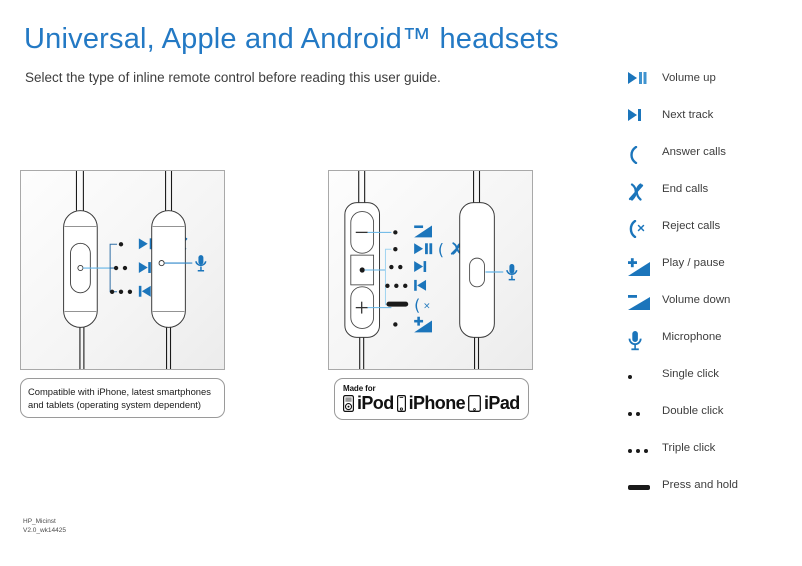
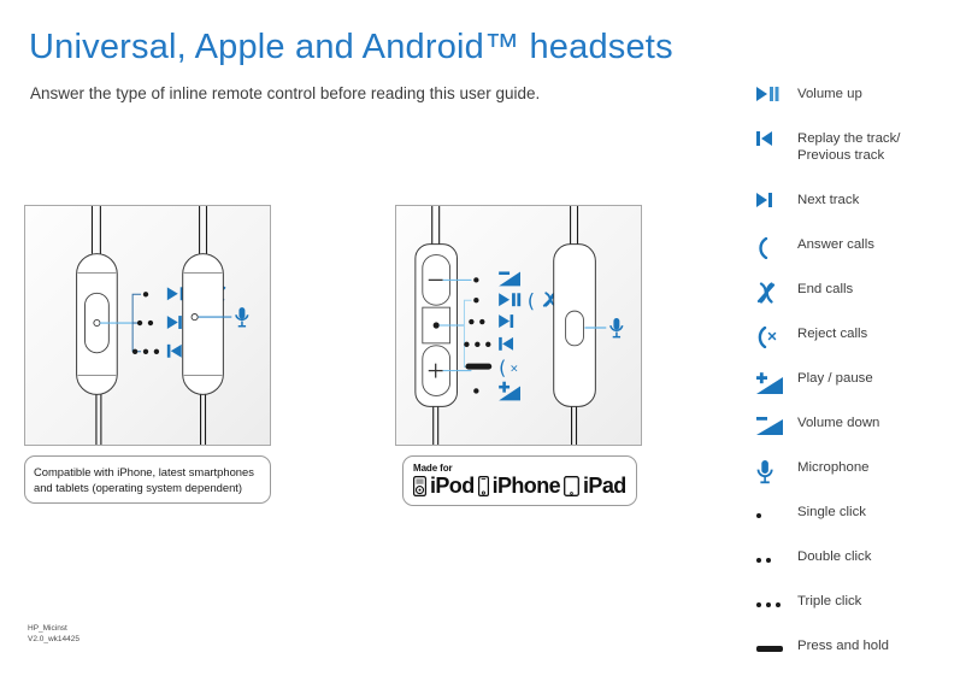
  Universal, Apple and Android™ headsets
- Select the type of inline remote control before reading this user guide.
+ Answer the type of inline remote control before reading this user guide.
  (
  (
  ×
  Compatible with iPhone, latest smartphones and tablets (operating system dependent)
  Made for
  iPod
  iPhone
  iPad
  Volume up
+ Replay the track/
+ Previous track
  Next track
  Answer calls
  End calls
  Reject calls
  Play / pause
  Volume down
  Microphone
  Single click
  Double click
  Triple click
  Press and hold
